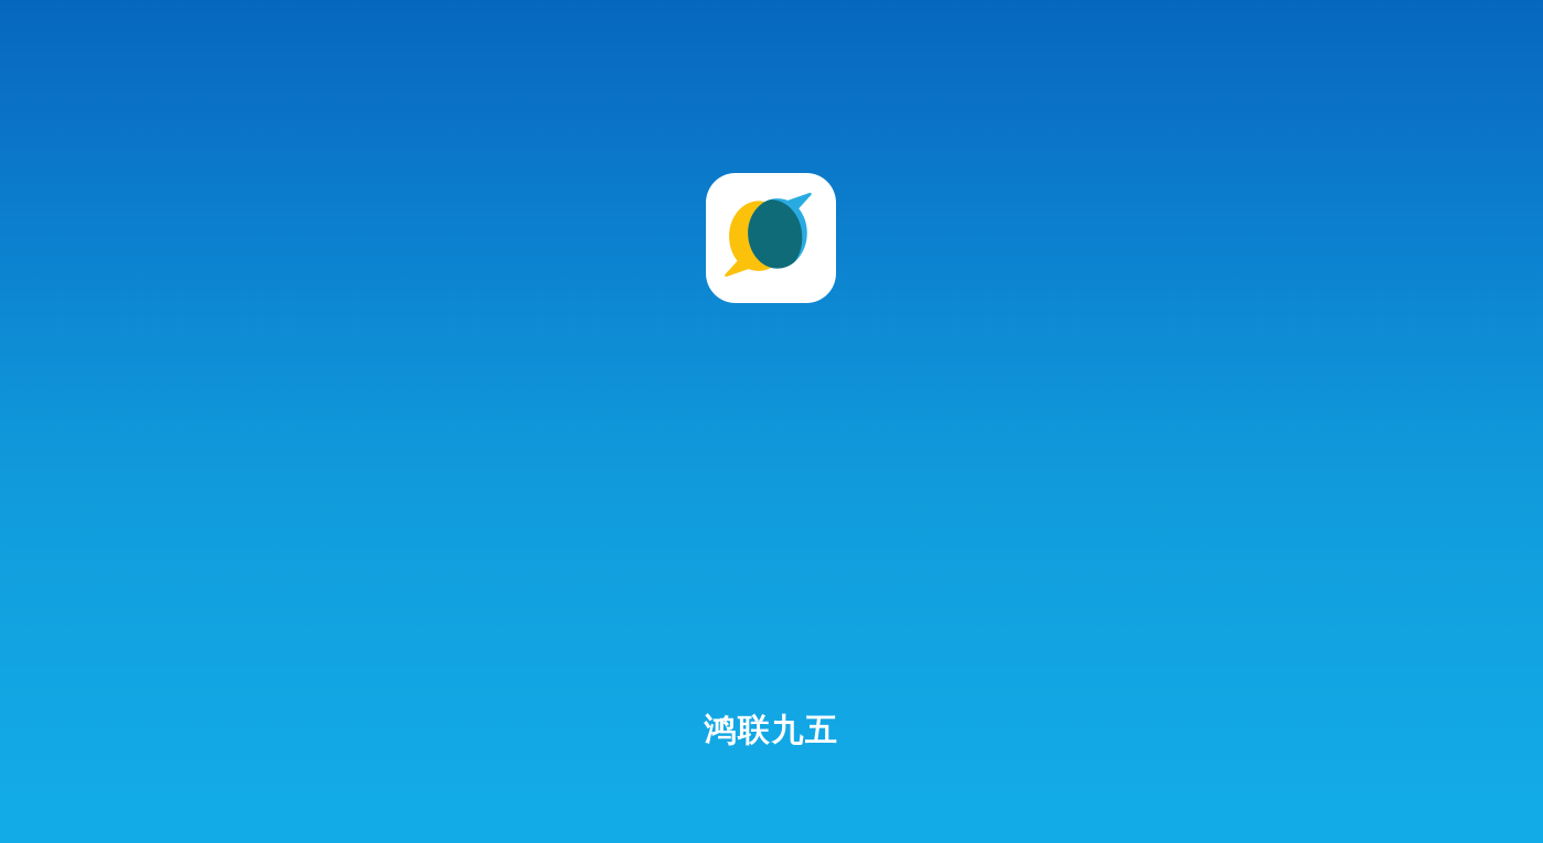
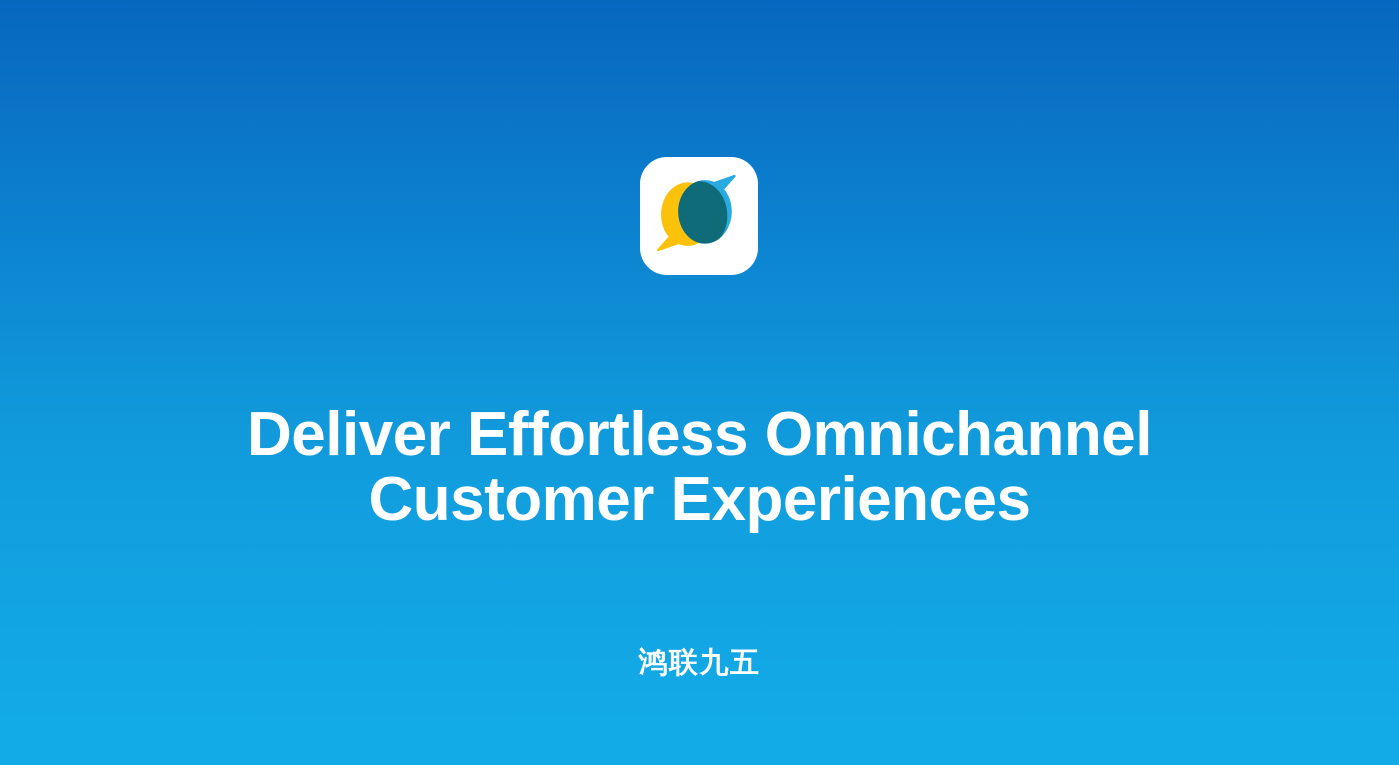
+ Deliver Effortless Omnichannel
+ Customer Experiences
  鸿联九五
